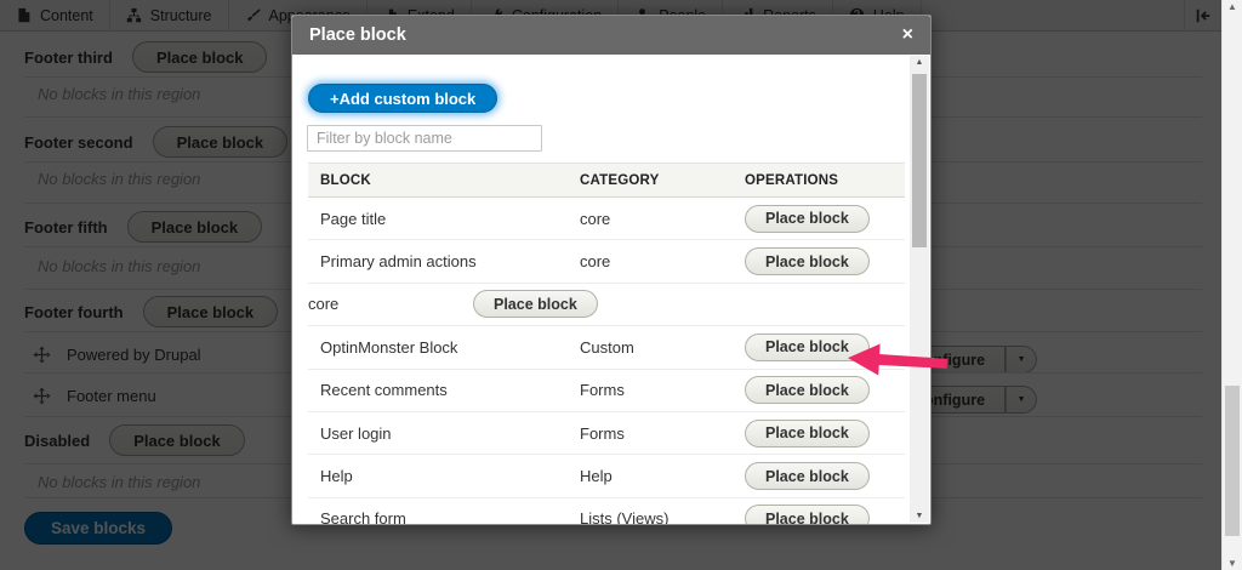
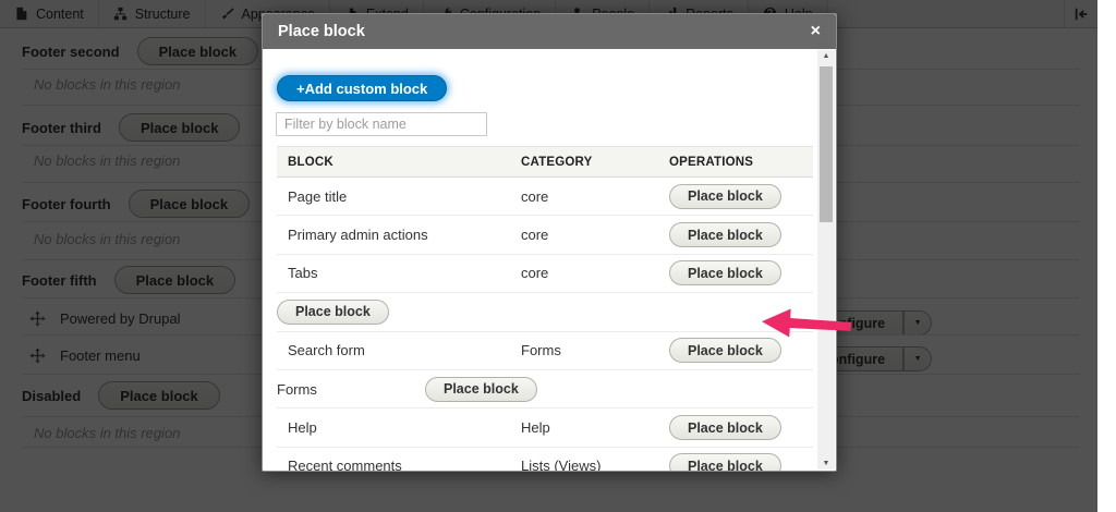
  Content
  Structure
- Footer third
+ Footer second
  Place block
  No blocks in this region
- Footer second
+ Footer third
  Place block
  No blocks in this region
- Footer fifth
+ Footer fourth
  Place block
  No blocks in this region
- Footer fourth
+ Footer fifth
  Place block
  Powered by Drupal
  Footer menu
  nfigure
  Disabled
  Place block
  No blocks in this region
- Save blocks
- ▲
- ▼
  Place block
  ×
  +Add custom block
  Filter by block name
  BLOCK
  CATEGORY
  OPERATIONS
  Page title
  core
  Place block
  Primary admin actions
  core
  Place block
+ Tabs
  core
  Place block
- OptinMonster Block
- Custom
  Place block
- Recent comments
+ Search form
  Forms
  Place block
- User login
  Forms
  Place block
  Help
  Help
  Place block
- Search form
+ Recent comments
  Lists (Views)
  Place block
